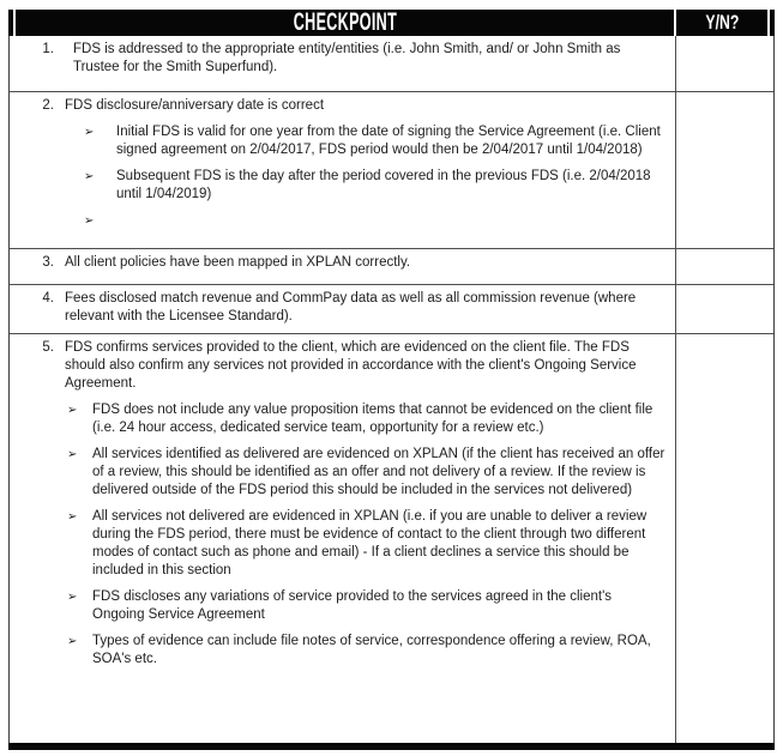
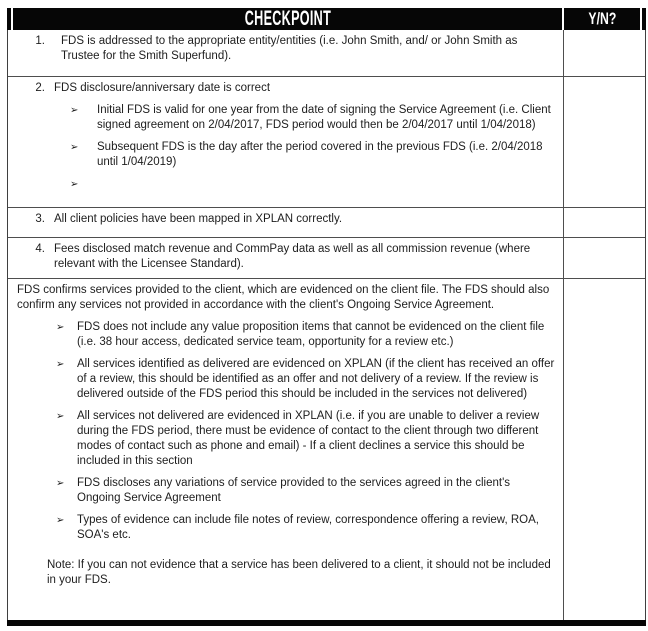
  CHECKPOINT
  Y/N?
  1.
  FDS is addressed to the appropriate entity/entities (i.e. John Smith, and/ or John Smith as Trustee for the Smith Superfund).
  2.
  FDS disclosure/anniversary date is correct
  ➢
  Initial FDS is valid for one year from the date of signing the Service Agreement (i.e. Client signed agreement on 2/04/2017, FDS period would then be 2/04/2017 until 1/04/2018)
  ➢
  Subsequent FDS is the day after the period covered in the previous FDS (i.e. 2/04/2018 until 1/04/2019)
  ➢
  3.
  All client policies have been mapped in XPLAN correctly.
  4.
  Fees disclosed match revenue and CommPay data as well as all commission revenue (where relevant with the Licensee Standard).
- 5.
  FDS confirms services provided to the client, which are evidenced on the client file. The FDS should also confirm any services not provided in accordance with the client's Ongoing Service Agreement.
  ➢
- FDS does not include any value proposition items that cannot be evidenced on the client file (i.e. 24 hour access, dedicated service team, opportunity for a review etc.)
+ FDS does not include any value proposition items that cannot be evidenced on the client file (i.e. 38 hour access, dedicated service team, opportunity for a review etc.)
  ➢
  All services identified as delivered are evidenced on XPLAN (if the client has received an offer of a review, this should be identified as an offer and not delivery of a review. If the review is delivered outside of the FDS period this should be included in the services not delivered)
  ➢
  All services not delivered are evidenced in XPLAN (i.e. if you are unable to deliver a review during the FDS period, there must be evidence of contact to the client through two different modes of contact such as phone and email) - If a client declines a service this should be included in this section
  ➢
  FDS discloses any variations of service provided to the services agreed in the client's Ongoing Service Agreement
  ➢
- Types of evidence can include file notes of service, correspondence offering a review, ROA, SOA's etc.
+ Types of evidence can include file notes of review, correspondence offering a review, ROA, SOA's etc.
+ Note: If you can not evidence that a service has been delivered to a client, it should not be included in your FDS.
